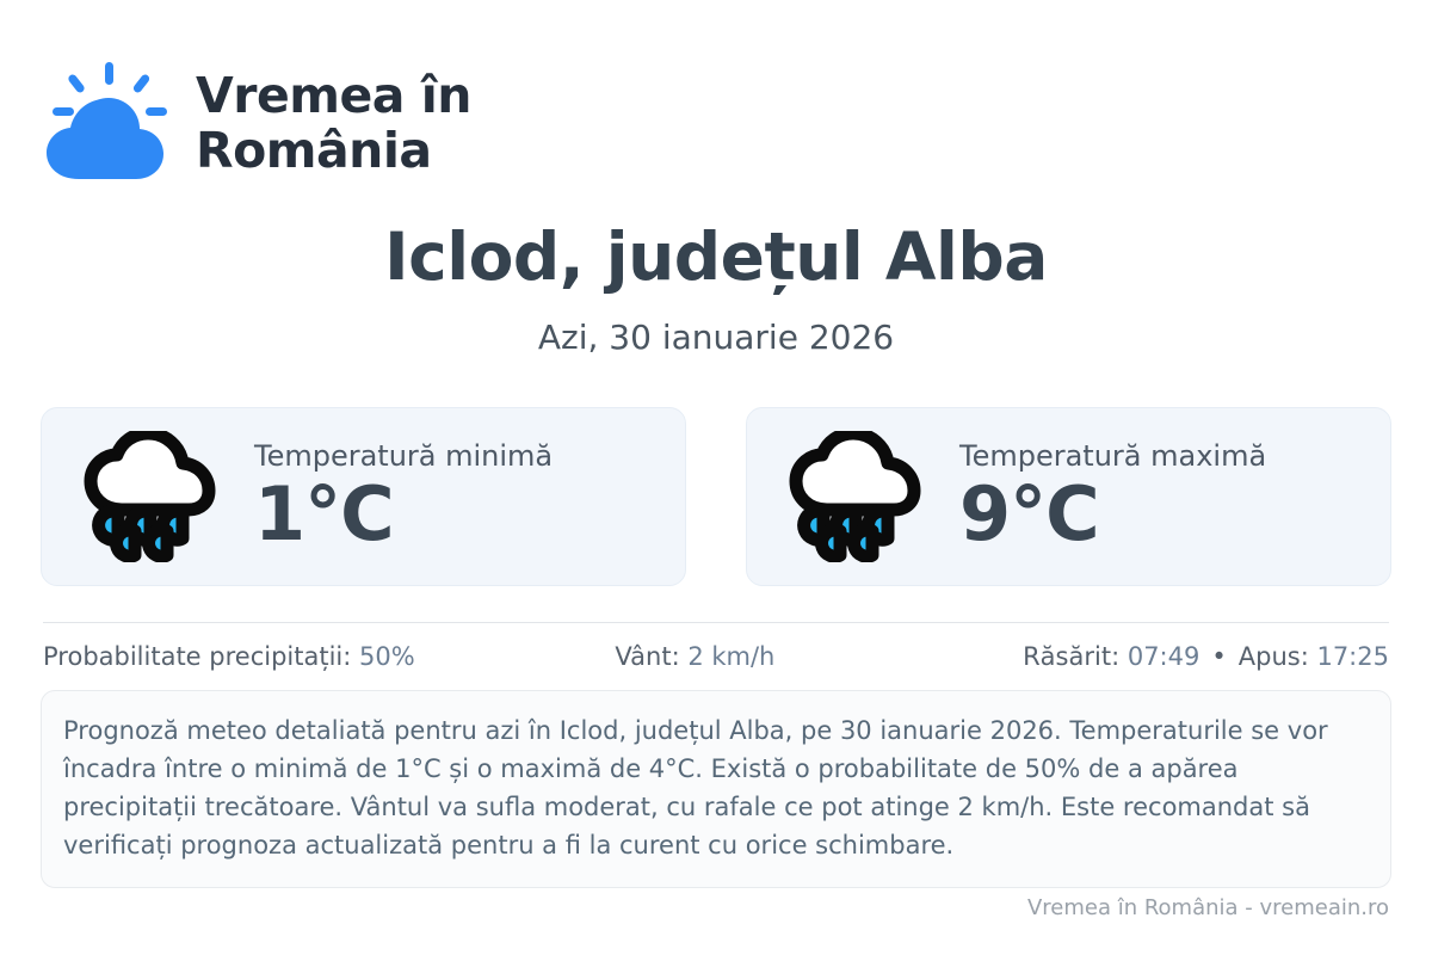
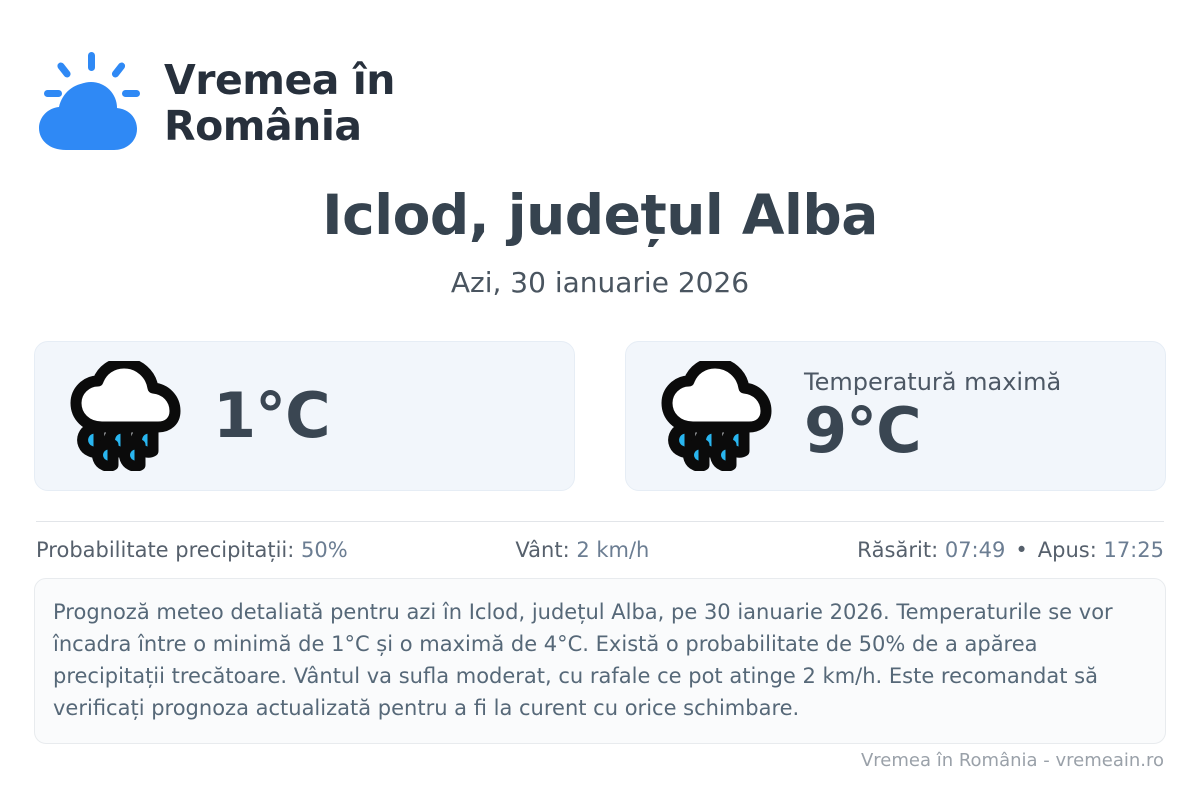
  Vremea în
  România
  Iclod, județul Alba
  Azi, 30 ianuarie 2026
- Temperatură minimă
  1°C
  Temperatură maximă
  9°C
  Probabilitate precipitații: 50%
  Vânt: 2 km/h
  Răsărit: 07:49 • Apus: 17:25
  Prognoză meteo detaliată pentru azi în Iclod, județul Alba, pe 30 ianuarie 2026. Temperaturile se vor încadra între o minimă de 1°C și o maximă de 4°C. Există o probabilitate de 50% de a apărea precipitații trecătoare. Vântul va sufla moderat, cu rafale ce pot atinge 2 km/h. Este recomandat să verificați prognoza actualizată pentru a fi la curent cu orice schimbare.
  Vremea în România - vremeain.ro
